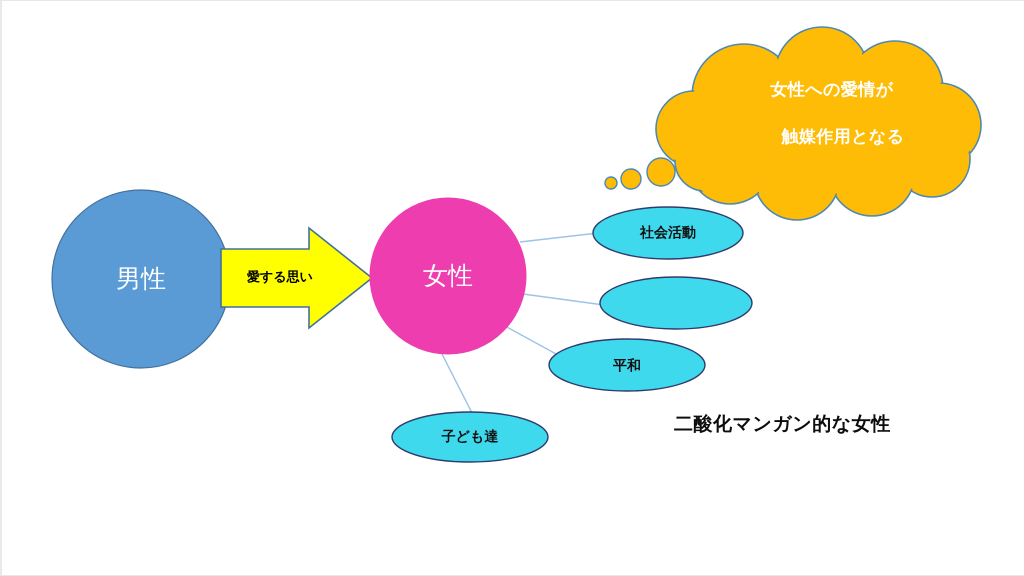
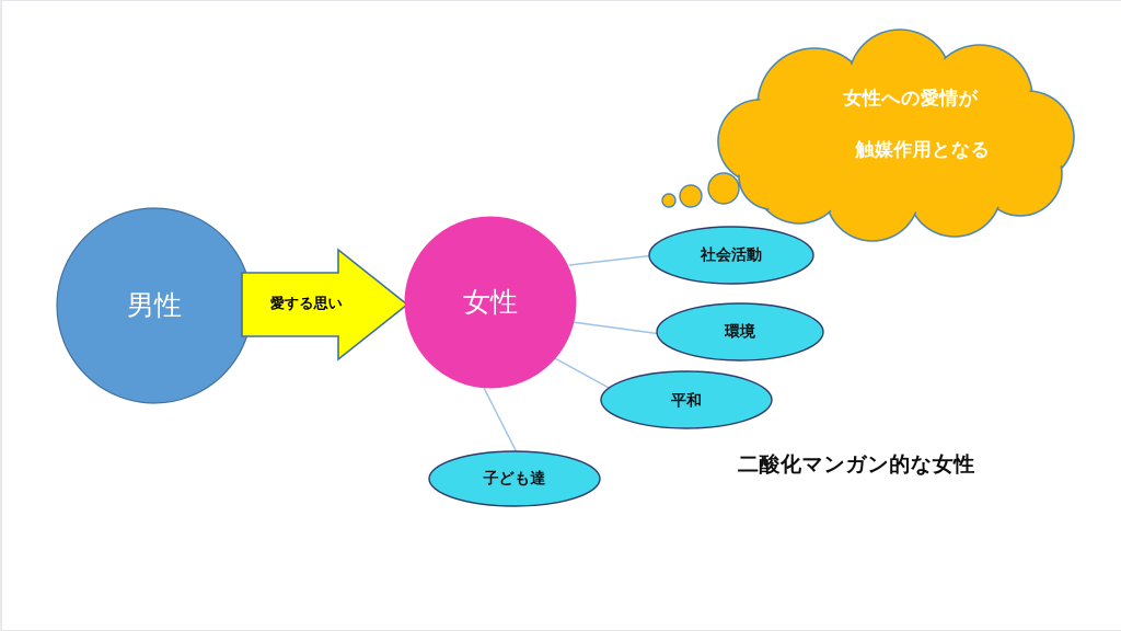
  男性
  女性
  愛する思い
  社会活動
+ 環境
  平和
  子ども達
  女性への愛情が
  触媒作用となる
  二酸化マンガン的な女性
